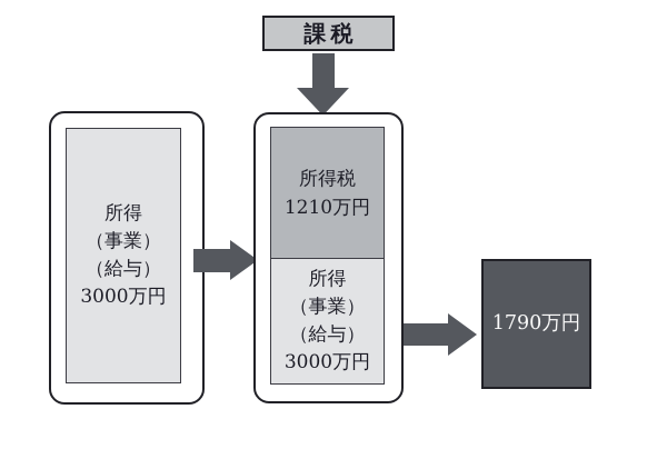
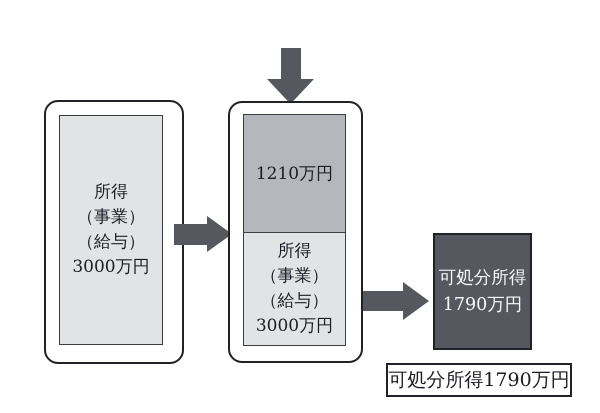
- 課税
  所得
  （事業）
  （給与）
  3000万円
- 所得税
  1210万円
  所得
  （事業）
  （給与）
  3000万円
+ 可処分所得
  1790万円
+ 可処分所得1790万円
